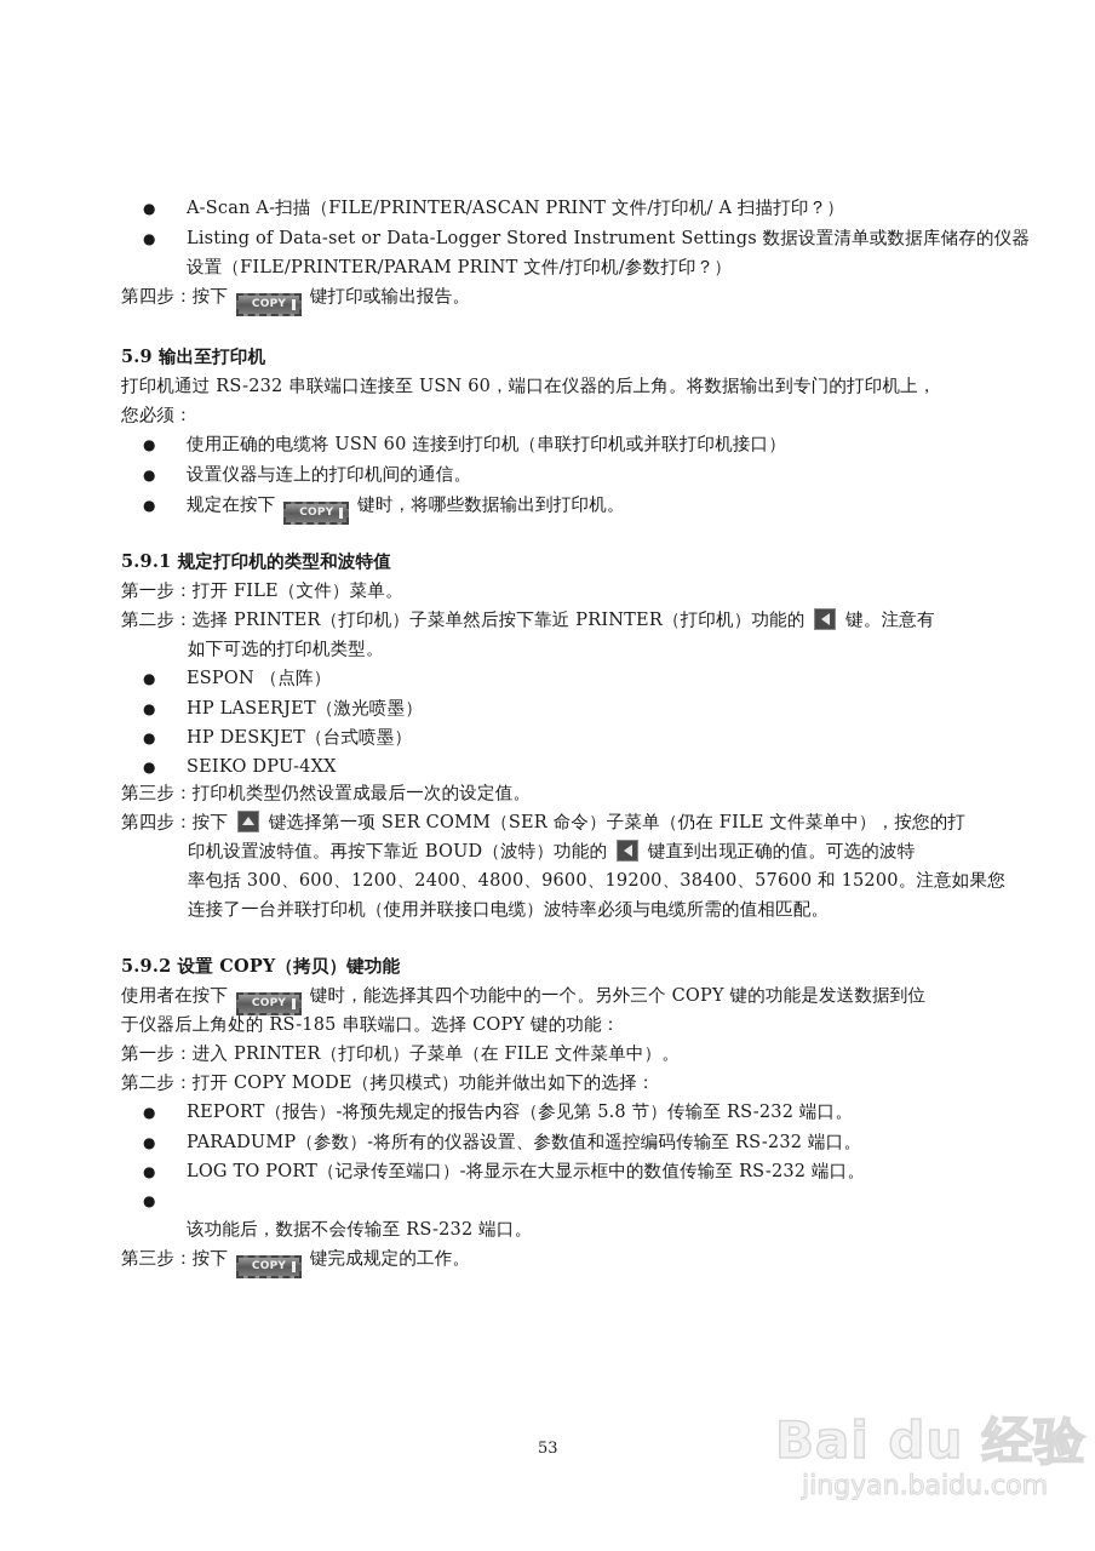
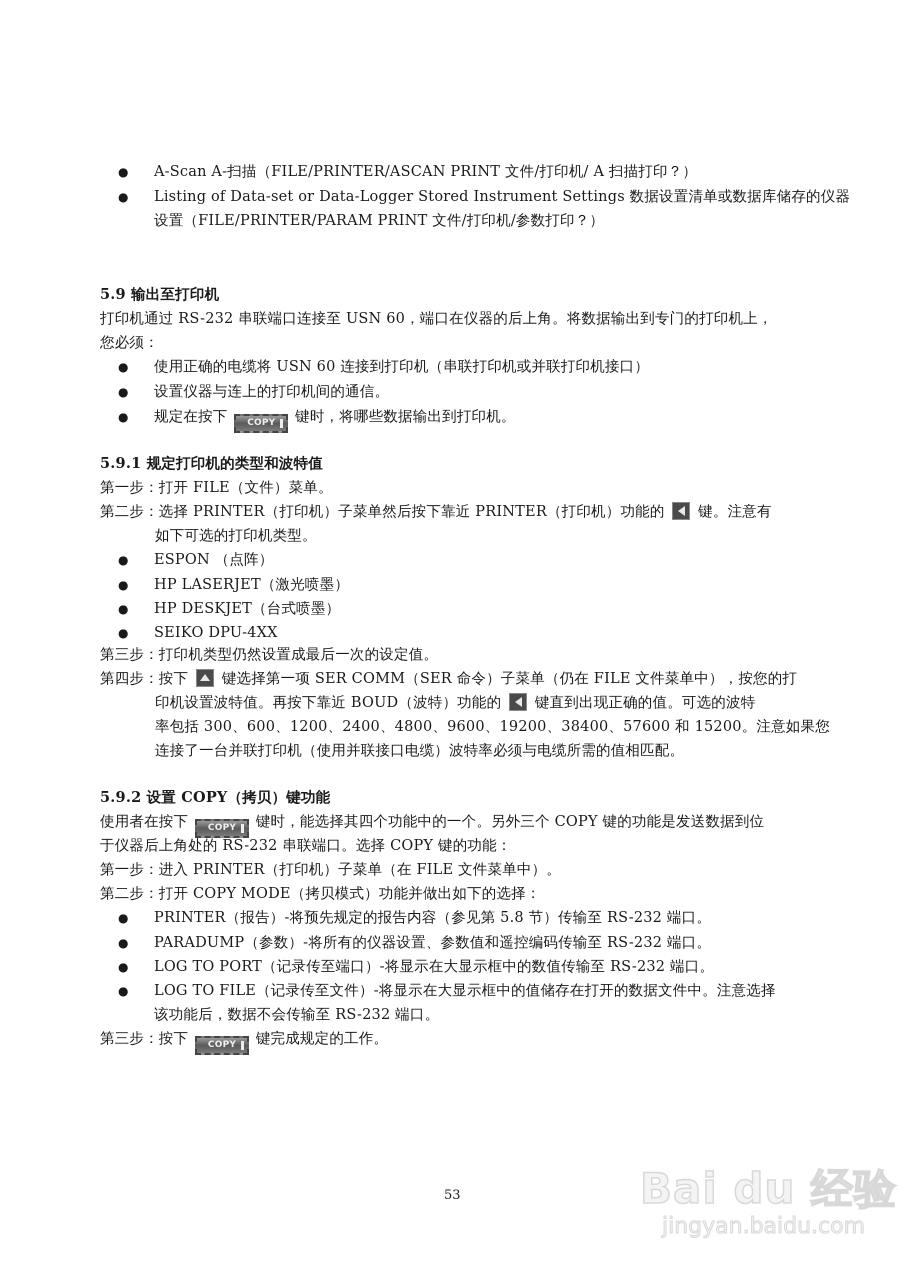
  ●
  A-Scan A-扫描（FILE/PRINTER/ASCAN PRINT 文件/打印机/ A 扫描打印？）
  ●
  Listing of Data-set or Data-Logger Stored Instrument Settings 数据设置清单或数据库储存的仪器
  设置（FILE/PRINTER/PARAM PRINT 文件/打印机/参数打印？）
- 第四步：按下 COPY 键打印或输出报告。
  5.9 输出至打印机
  打印机通过 RS-232 串联端口连接至 USN 60，端口在仪器的后上角。将数据输出到专门的打印机上，
  您必须：
  ●
  使用正确的电缆将 USN 60 连接到打印机（串联打印机或并联打印机接口）
  ●
  设置仪器与连上的打印机间的通信。
  ●
  规定在按下 COPY 键时，将哪些数据输出到打印机。
  5.9.1 规定打印机的类型和波特值
  第一步：打开 FILE（文件）菜单。
  第二步：选择 PRINTER（打印机）子菜单然后按下靠近 PRINTER（打印机）功能的 键。注意有
  如下可选的打印机类型。
  ●
  ESPON （点阵）
  ●
  HP LASERJET（激光喷墨）
  ●
  HP DESKJET（台式喷墨）
  ●
  SEIKO DPU-4XX
  第三步：打印机类型仍然设置成最后一次的设定值。
  第四步：按下 键选择第一项 SER COMM（SER 命令）子菜单（仍在 FILE 文件菜单中），按您的打
  印机设置波特值。再按下靠近 BOUD（波特）功能的 键直到出现正确的值。可选的波特
  率包括 300、600、1200、2400、4800、9600、19200、38400、57600 和 15200。注意如果您
  连接了一台并联打印机（使用并联接口电缆）波特率必须与电缆所需的值相匹配。
  5.9.2 设置 COPY（拷贝）键功能
  使用者在按下 COPY 键时，能选择其四个功能中的一个。另外三个 COPY 键的功能是发送数据到位
- 于仪器后上角处的 RS-185 串联端口。选择 COPY 键的功能：
+ 于仪器后上角处的 RS-232 串联端口。选择 COPY 键的功能：
  第一步：进入 PRINTER（打印机）子菜单（在 FILE 文件菜单中）。
  第二步：打开 COPY MODE（拷贝模式）功能并做出如下的选择：
  ●
- REPORT（报告）-将预先规定的报告内容（参见第 5.8 节）传输至 RS-232 端口。
+ PRINTER（报告）-将预先规定的报告内容（参见第 5.8 节）传输至 RS-232 端口。
  ●
  PARADUMP（参数）-将所有的仪器设置、参数值和遥控编码传输至 RS-232 端口。
  ●
  LOG TO PORT（记录传至端口）-将显示在大显示框中的数值传输至 RS-232 端口。
  ●
+ LOG TO FILE（记录传至文件）-将显示在大显示框中的值储存在打开的数据文件中。注意选择
  该功能后，数据不会传输至 RS-232 端口。
  第三步：按下 COPY 键完成规定的工作。
  53
  Bai du 经验
  jingyan.baidu.com
